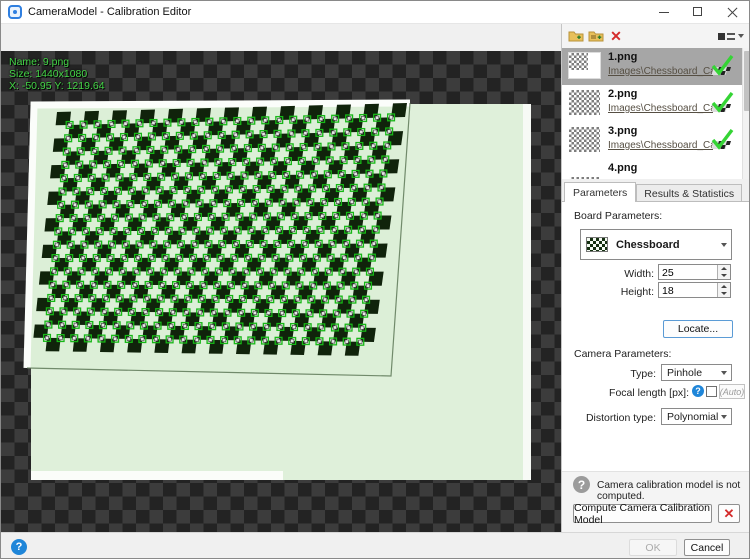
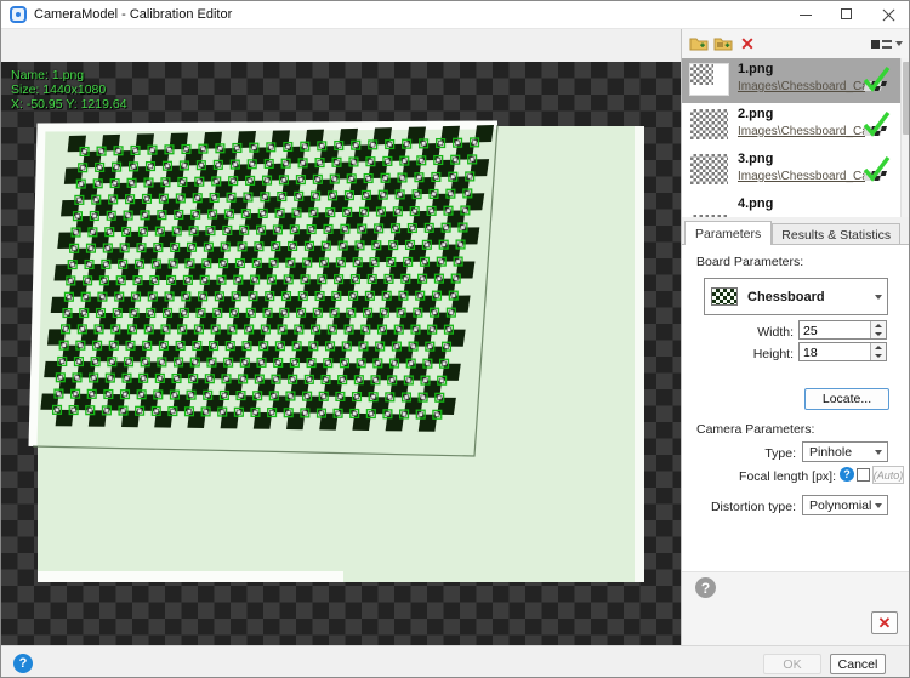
  CameraModel - Calibration Editor
- Name: 9.png
+ Name: 1.png
  Size: 1440x1080
  X: -50.95 Y: 1219.64
  ✕
  1.png
  Images\Chessboard_C
  2.png
  Images\Chessboard_C
  3.png
  Images\Chessboard_C
  4.png
  Parameters
  Results & Statistics
  Board Parameters:
  Chessboard
  Width:
  25
  Height:
  18
  Locate...
  Camera Parameters:
  Type:
  Pinhole
  Focal length [px]:
  ?
  (Auto)
  Distortion type:
  Polynomial
  ?
- Camera calibration model is not computed.
- Compute Camera Calibration Model
  ✕
  ?
  OK
  Cancel
